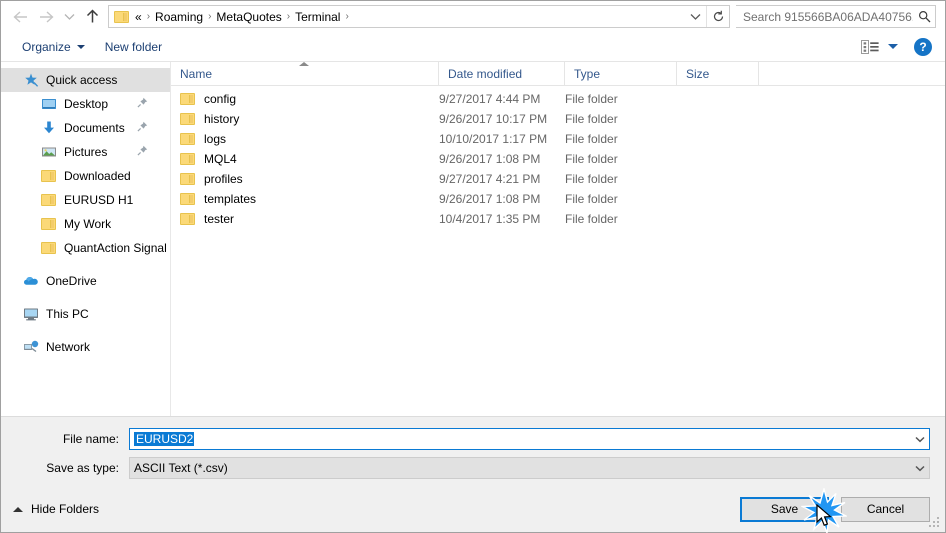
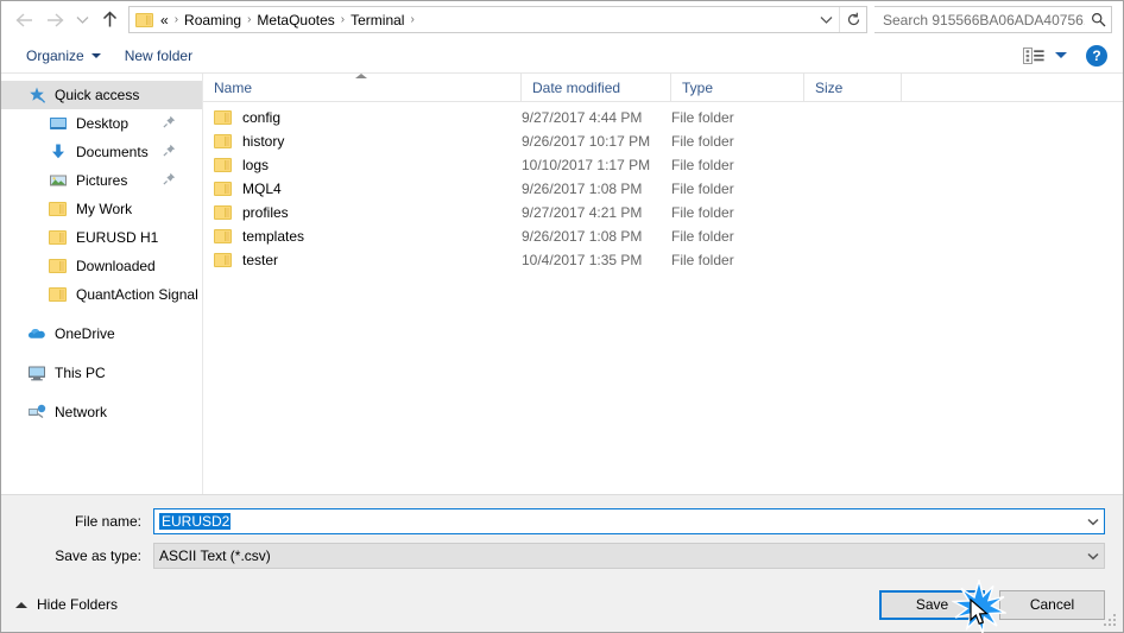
  «
  ›
  Roaming
  ›
  MetaQuotes
  ›
  Terminal
  ›
  Search 915566BA06ADA40756
  Organize
  New folder
  ?
  Quick access
  Desktop
  Documents
  Pictures
- Downloaded
+ My Work
  EURUSD H1
- My Work
+ Downloaded
  QuantAction Signal
  OneDrive
  This PC
  Network
  Name
  Date modified
  Type
  Size
  config
  9/27/2017 4:44 PM
  File folder
  history
  9/26/2017 10:17 PM
  File folder
  logs
  10/10/2017 1:17 PM
  File folder
  MQL4
  9/26/2017 1:08 PM
  File folder
  profiles
  9/27/2017 4:21 PM
  File folder
  templates
  9/26/2017 1:08 PM
  File folder
  tester
  10/4/2017 1:35 PM
  File folder
  File name:
  EURUSD2
  Save as type:
  ASCII Text (*.csv)
  Hide Folders
  Save
  Cancel
